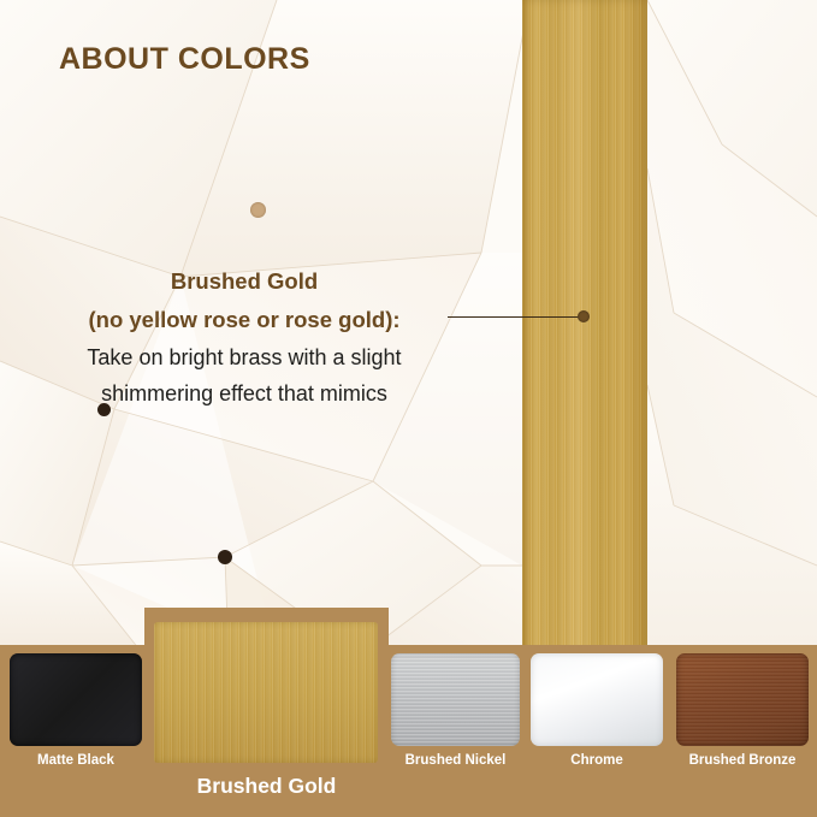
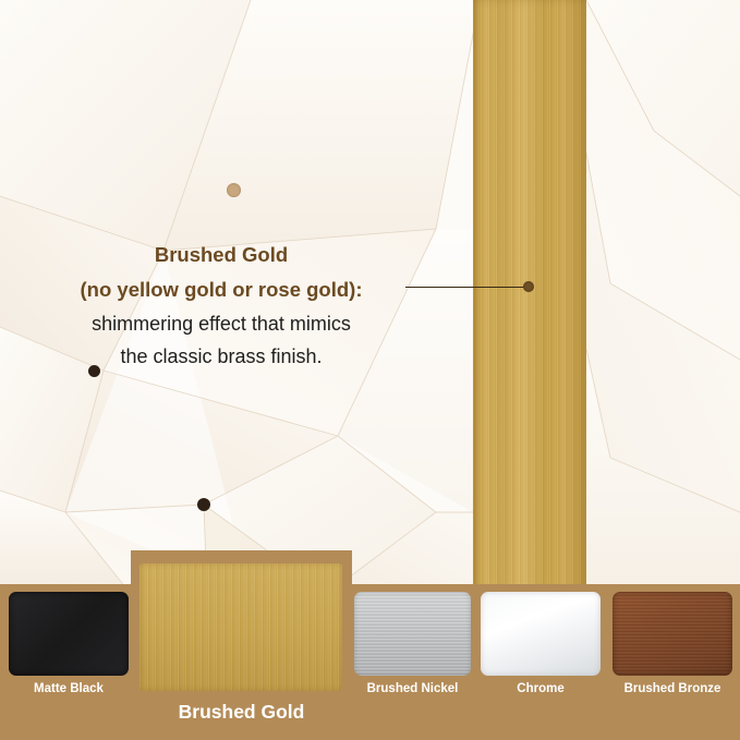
- ABOUT COLORS
  Brushed Gold
- (no yellow rose or rose gold):
+ (no yellow gold or rose gold):
- Take on bright brass with a slight
  shimmering effect that mimics
+ the classic brass finish.
  Matte Black
  Brushed Gold
  Brushed Nickel
  Chrome
  Brushed Bronze
